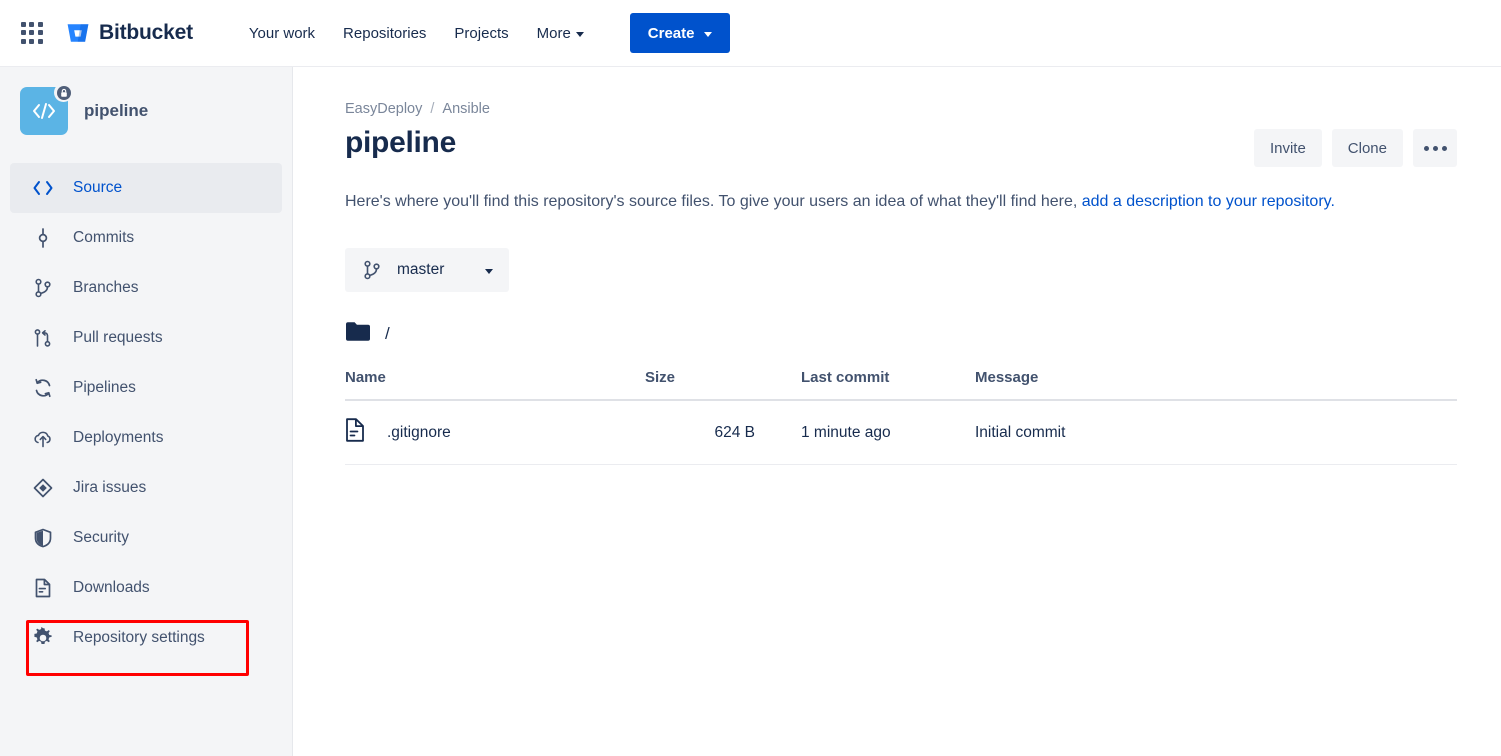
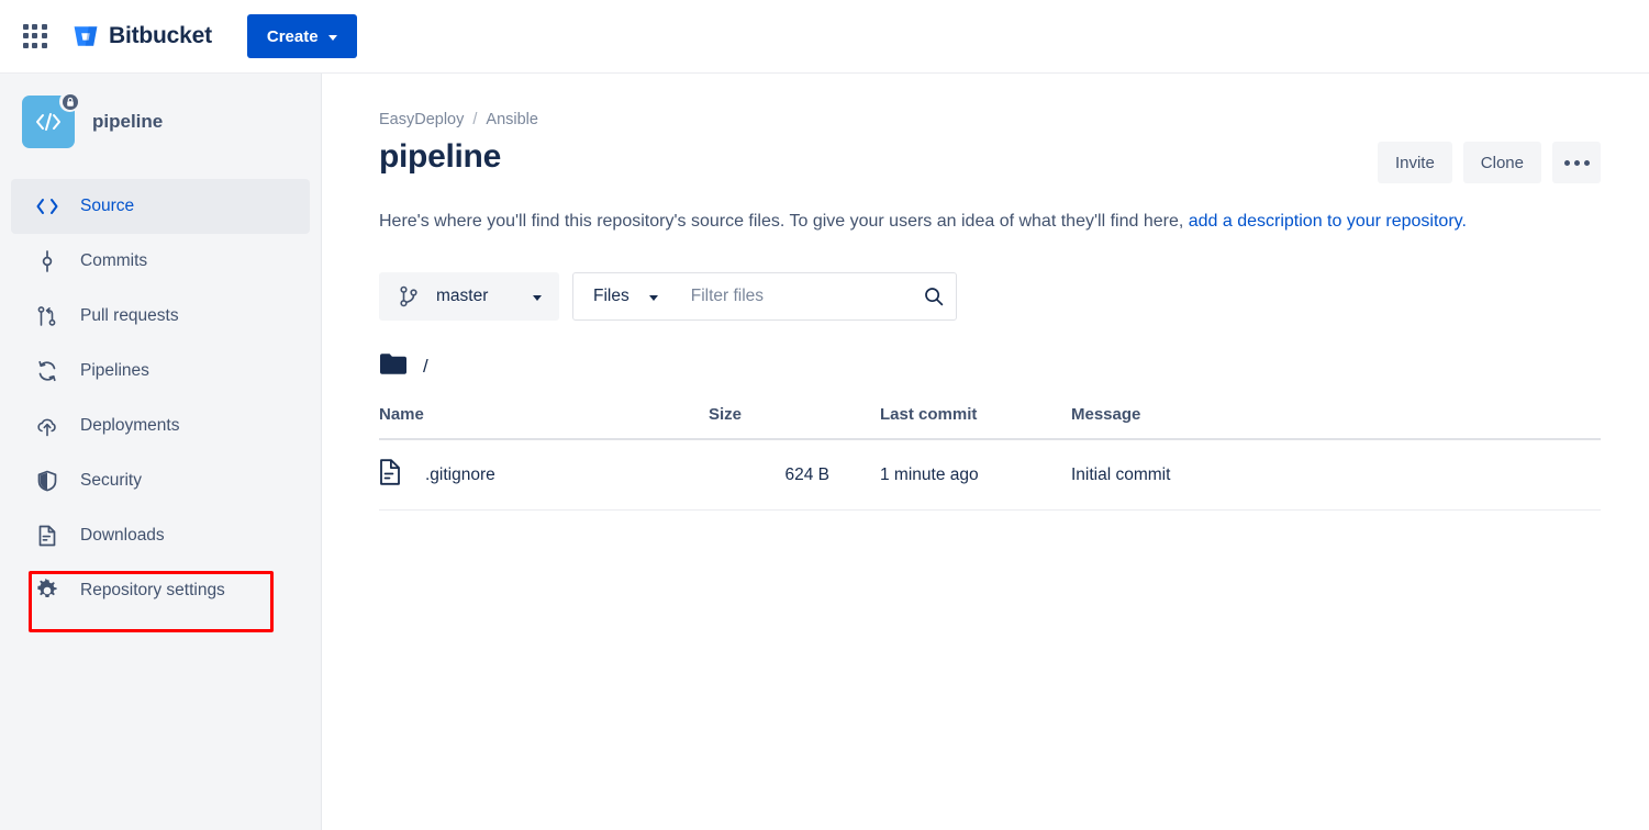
  Bitbucket
- Your work
- Repositories
- Projects
- More
  Create
  pipeline
  Source
  Commits
- Branches
  Pull requests
  Pipelines
  Deployments
- Jira issues
  Security
  Downloads
  Repository settings
  EasyDeploy
  /
  Ansible
  pipeline
  Invite
  Clone
  Here's where you'll find this repository's source files. To give your users an idea of what they'll find here, add a description to your repository.
  master
+ Files
+ Filter files
  /
  Name	Size	Last commit	Message
  .gitignore	624 B	1 minute ago	Initial commit
